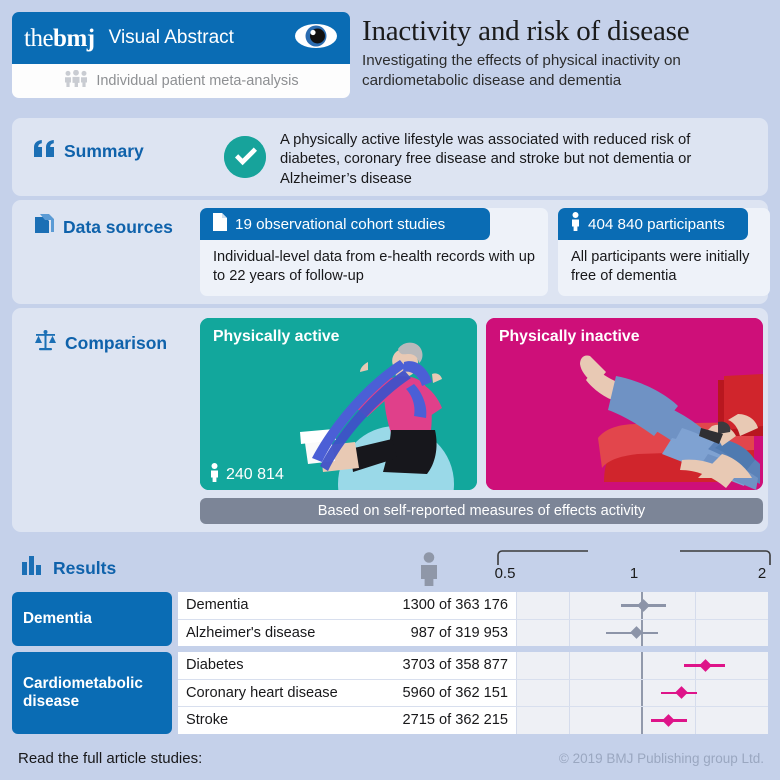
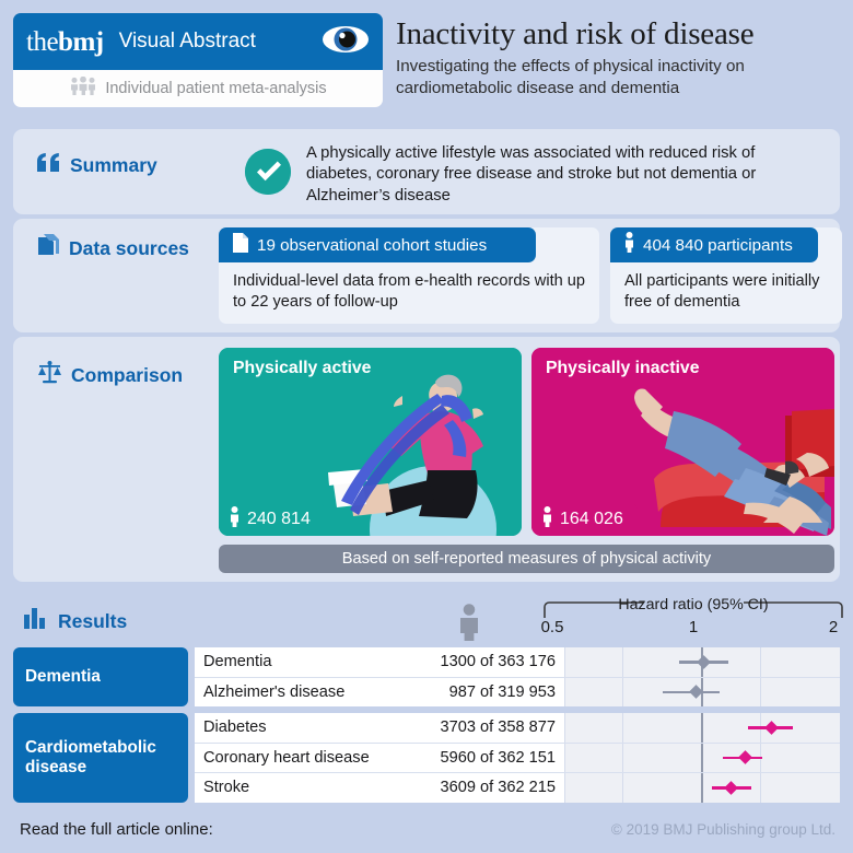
  thebmj
  Visual Abstract
  Individual patient meta-analysis
  Inactivity and risk of disease
  Investigating the effects of physical inactivity on cardiometabolic disease and dementia
  Summary
  A physically active lifestyle was associated with reduced risk of diabetes, coronary free disease and stroke but not dementia or Alzheimer’s disease
  Data sources
  19 observational cohort studies
  Individual-level data from e-health records with up to 22 years of follow-up
  404 840 participants
  All participants were initially free of dementia
  Comparison
  Physically active
  240 814
  Physically inactive
+ 164 026
- Based on self-reported measures of effects activity
+ Based on self-reported measures of physical activity
  Results
+ Hazard ratio (95% CI)
  0.5
  1
  2
  Dementia
  Dementia
  1300 of 363 176
  Alzheimer's disease
  987 of 319 953
  Cardiometabolic disease
  Diabetes
  3703 of 358 877
  Coronary heart disease
  5960 of 362 151
  Stroke
- 2715 of 362 215
+ 3609 of 362 215
- Read the full article studies:
+ Read the full article online:
  © 2019 BMJ Publishing group Ltd.
